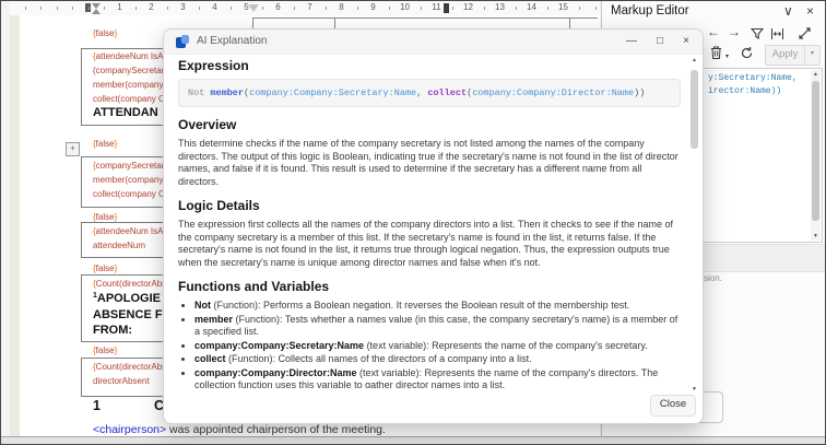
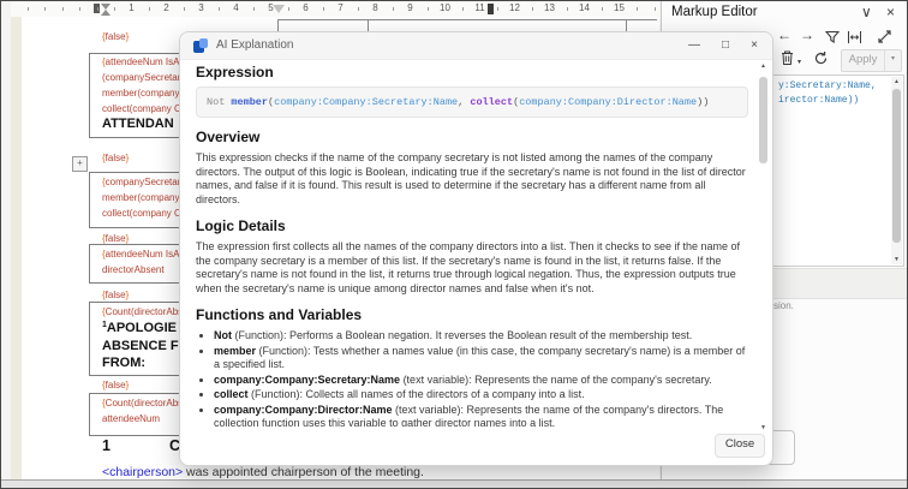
  1
  2
  3
  4
  5
  6
  7
  8
  9
  10
  11
  12
  13
  14
  15
  +
  {false}
  {attendeeNum IsA
  (companySecreta
  member(company
  collect(company C
  ATTENDAN
  {false}
  {companySecreta
  member(company
  collect(company C
  {false}
  {attendeeNum IsA
- attendeeNum
+ directorAbsent
  {false}
  {Count(directorAb
  APOLOGIE
  ABSENCE F
  FROM:
  {false}
  {Count(directorAb
- directorAbsent
+ attendeeNum
  1
  <chairperson> was appointed chairperson of the meeting.
  Markup Editor
  ∨
  ×
  ←
  →
  Apply
  y:Secretary:Name,
  irector:Name))
  sion.
  AI Explanation
  —
  □
  ×
  Expression
  Not member(company:Company:Secretary:Name, collect(company:Company:Director:Name))
  Overview
- This determine checks if the name of the company secretary is not listed among the names of the company directors. The output of this logic is Boolean, indicating true if the secretary's name is not found in the list of director names, and false if it is found. This result is used to determine if the secretary has a different name from all directors.
+ This expression checks if the name of the company secretary is not listed among the names of the company directors. The output of this logic is Boolean, indicating true if the secretary's name is not found in the list of director names, and false if it is found. This result is used to determine if the secretary has a different name from all directors.
  Logic Details
  The expression first collects all the names of the company directors into a list. Then it checks to see if the name of the company secretary is a member of this list. If the secretary's name is found in the list, it returns false. If the secretary's name is not found in the list, it returns true through logical negation. Thus, the expression outputs true when the secretary's name is unique among director names and false when it's not.
  Functions and Variables
  Not (Function): Performs a Boolean negation. It reverses the Boolean result of the membership test.
  member (Function): Tests whether a names value (in this case, the company secretary's name) is a member of a specified list.
  company:Company:Secretary:Name (text variable): Represents the name of the company's secretary.
  collect (Function): Collects all names of the directors of a company into a list.
  company:Company:Director:Name (text variable): Represents the name of the company's directors. The collection function uses this variable to gather director names into a list.
  Close
